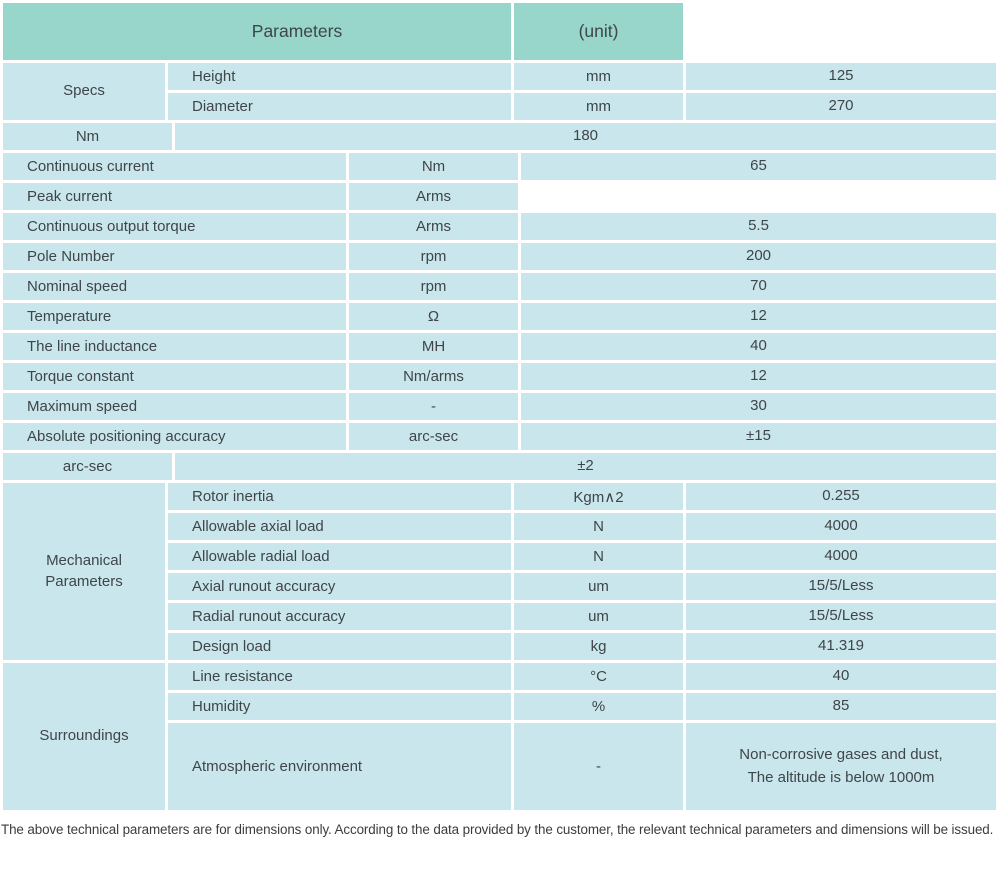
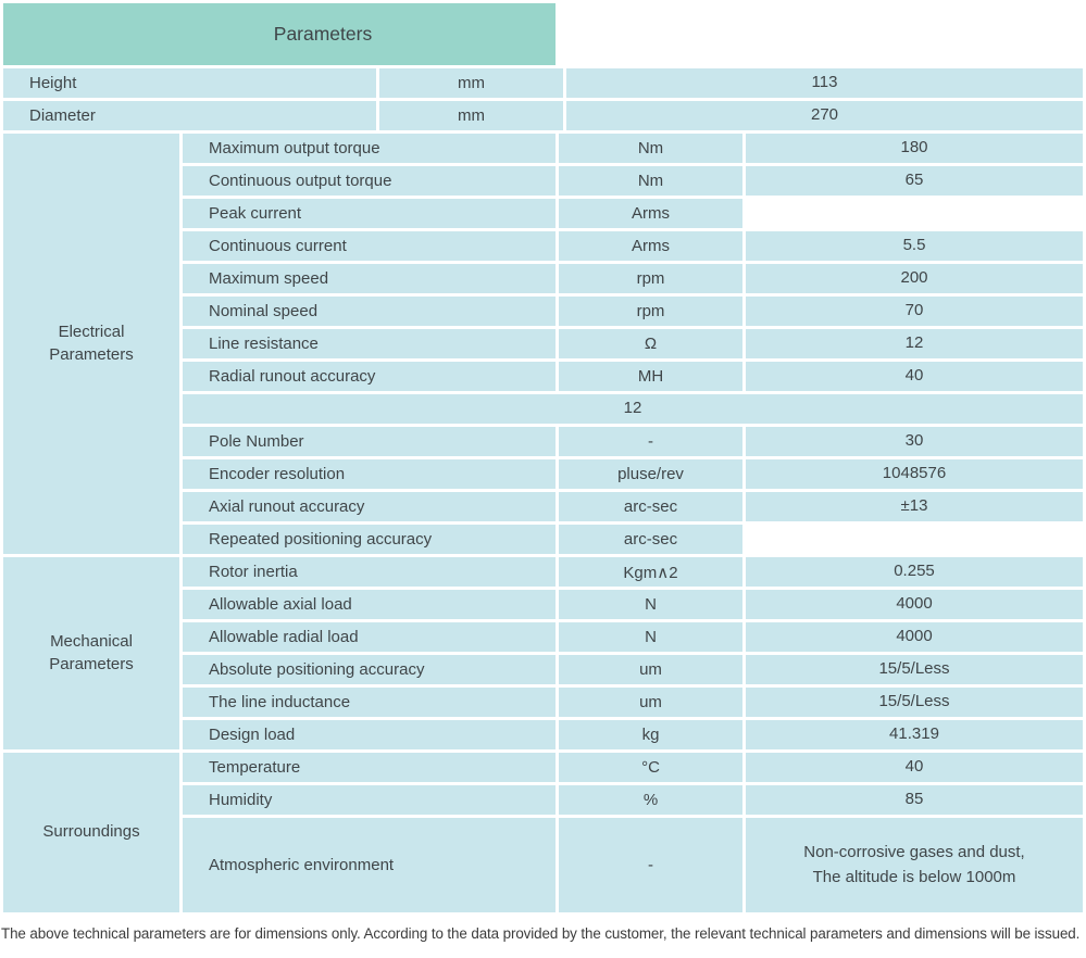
  Parameters
- (unit)
- Specs
  Height
  mm
- 125
+ 113
  Diameter
  mm
  270
+ Electrical Parameters
+ Maximum output torque
  Nm
  180
- Continuous current
+ Continuous output torque
  Nm
  65
  Peak current
  Arms
- Continuous output torque
+ Continuous current
  Arms
  5.5
- Pole Number
+ Maximum speed
  rpm
  200
  Nominal speed
  rpm
  70
- Temperature
+ Line resistance
  Ω
  12
- The line inductance
+ Radial runout accuracy
  MH
  40
- Torque constant
- Nm/arms
  12
- Maximum speed
+ Pole Number
  -
  30
+ Encoder resolution
+ pluse/rev
+ 1048576
- Absolute positioning accuracy
+ Axial runout accuracy
  arc-sec
- ±15
+ ±13
+ Repeated positioning accuracy
  arc-sec
- ±2
  Mechanical Parameters
  Rotor inertia
  Kgm∧2
  0.255
  Allowable axial load
  N
  4000
  Allowable radial load
  N
  4000
- Axial runout accuracy
+ Absolute positioning accuracy
  um
  15/5/Less
- Radial runout accuracy
+ The line inductance
  um
  15/5/Less
  Design load
  kg
  41.319
  Surroundings
- Line resistance
+ Temperature
  °C
  40
  Humidity
  %
  85
  Atmospheric environment
  -
  Non-corrosive gases and dust,
  The altitude is below 1000m
  The above technical parameters are for dimensions only. According to the data provided by the customer, the relevant technical parameters and dimensions will be issued.
